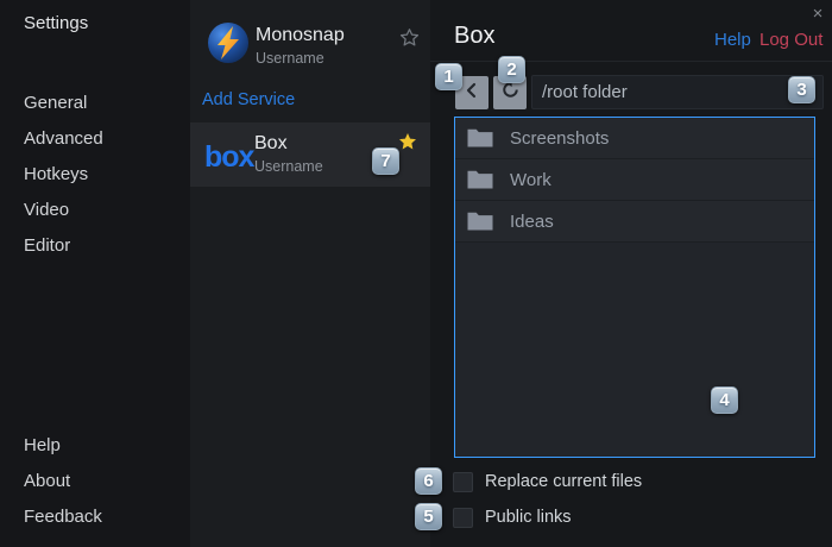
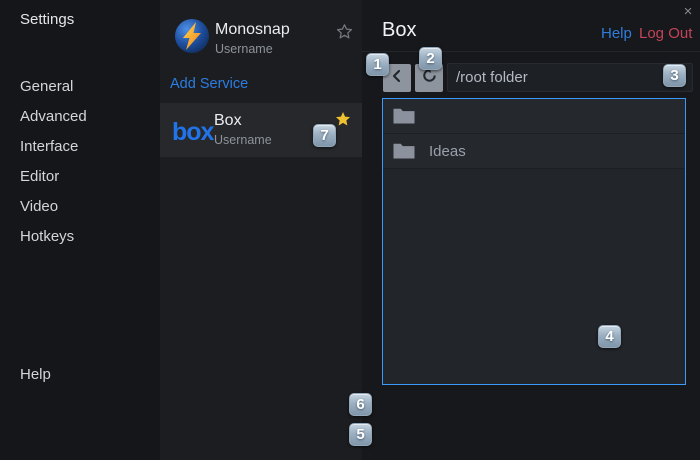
  Settings
  General
  Advanced
+ Interface
- Hotkeys
+ Editor
  Video
- Editor
+ Hotkeys
  Help
- About
- Feedback
  Monosnap
  Username
  Add Service
  box
  Box
  Username
  ×
  Box
  Help
  Log Out
  /root folder
- Screenshots
- Work
  Ideas
- Replace current files
- Public links
  1
  2
  3
  4
  5
  6
  7
